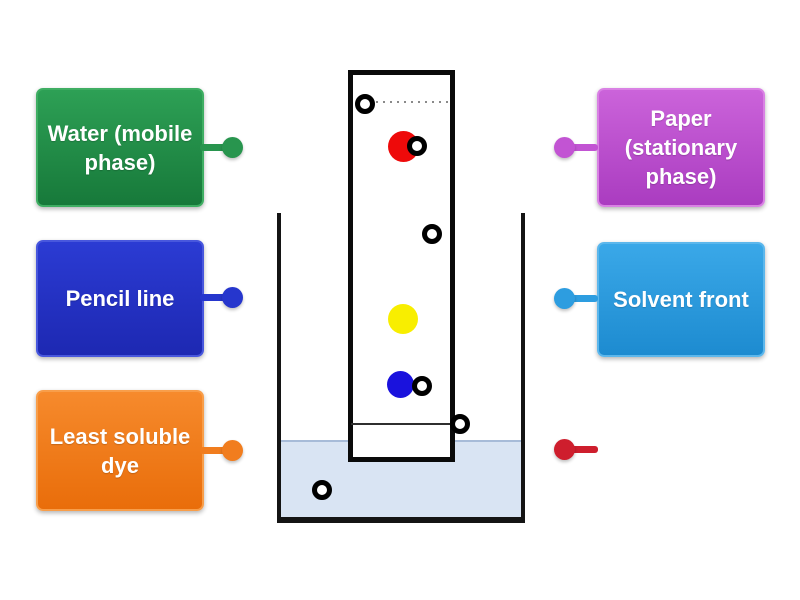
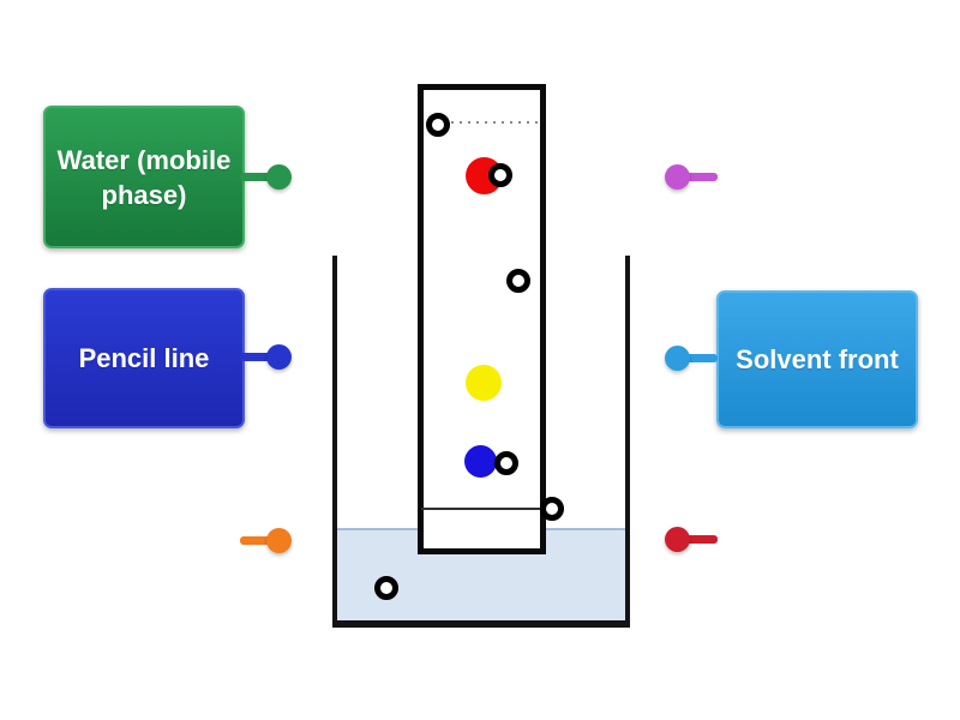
  Water (mobile phase)
  Pencil line
- Least soluble dye
- Paper (stationary phase)
  Solvent front
